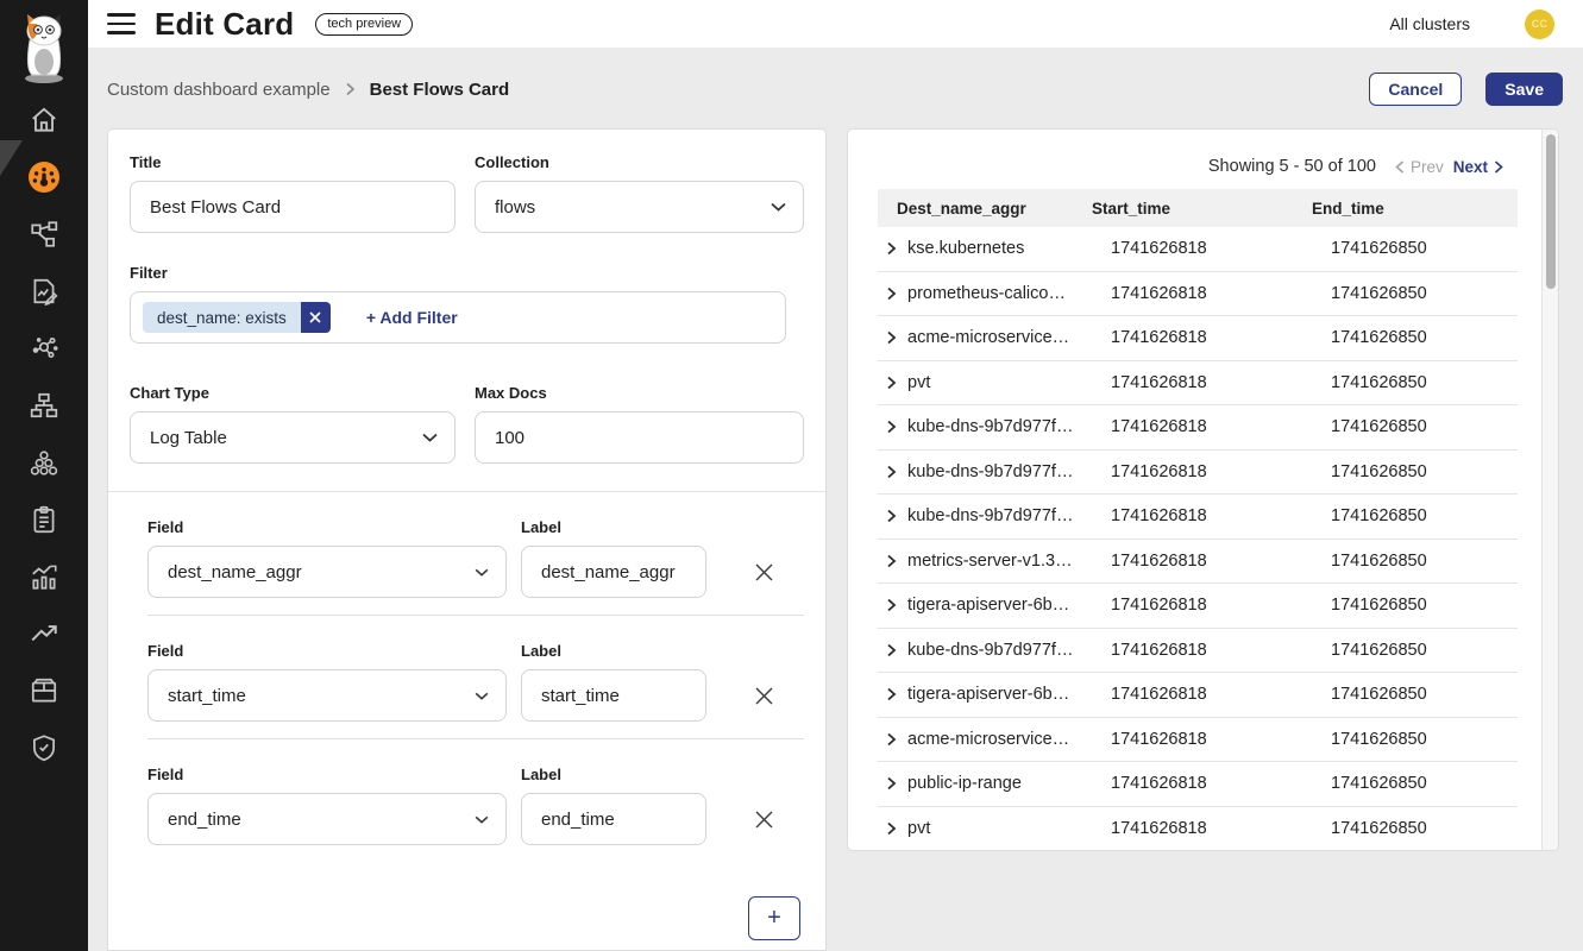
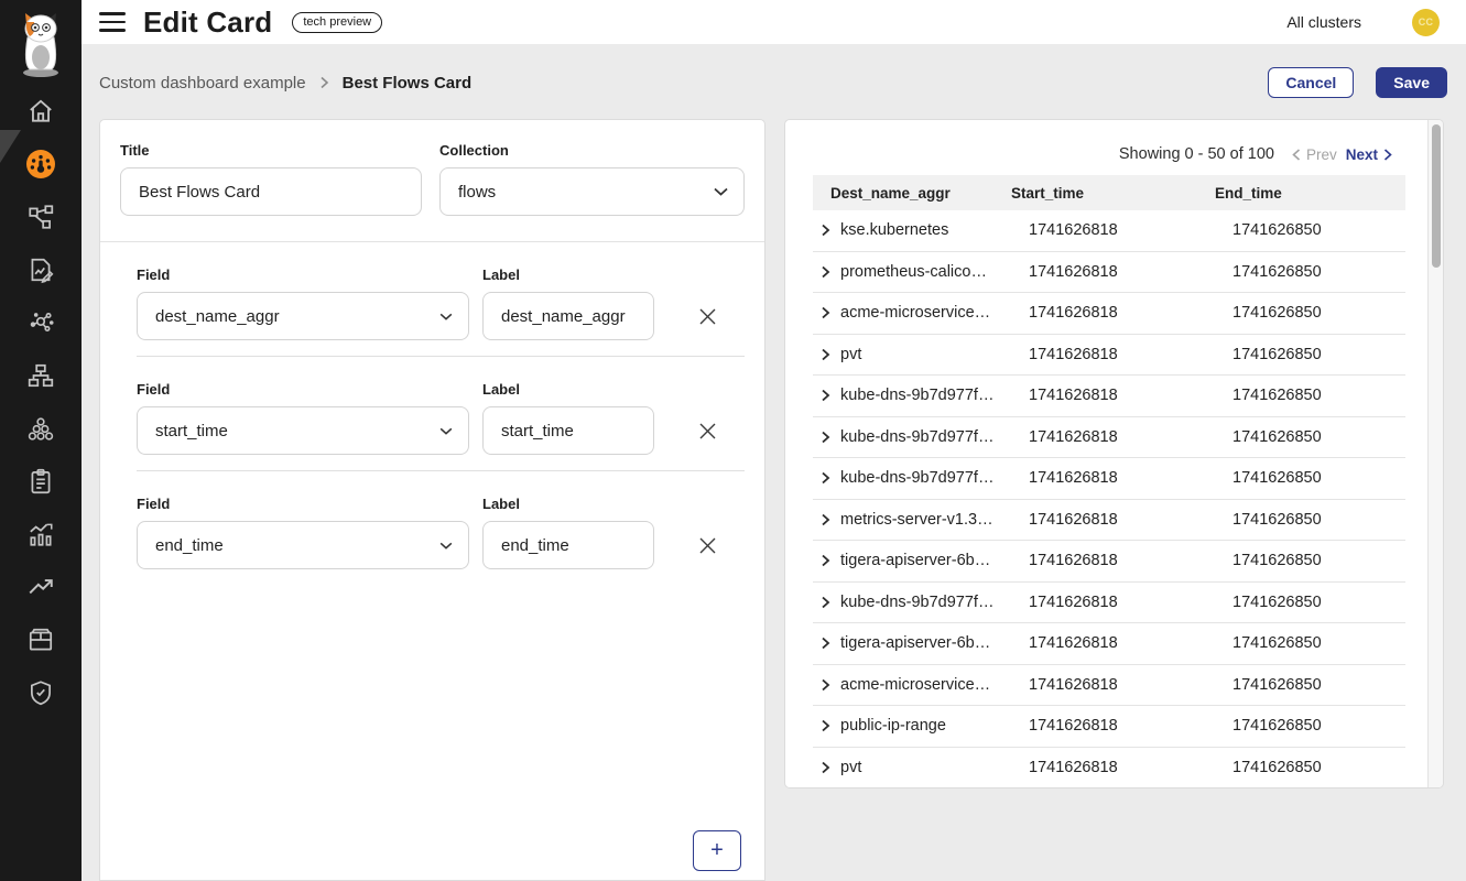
  Edit Card
  tech preview
  All clusters
  CC
  Custom dashboard example
  Best Flows Card
  Cancel
  Save
  Title
  Best Flows Card
  Collection
  flows
- Filter
- dest_name: exists
- + Add Filter
- Chart Type
- Log Table
- Max Docs
- 100
  Field
  dest_name_aggr
  Label
  dest_name_aggr
  Field
  start_time
  Label
  start_time
  Field
  end_time
  Label
  end_time
  +
- Showing 5 - 50 of 100
+ Showing 0 - 50 of 100
  Prev
  Next
  Dest_name_aggr
  Start_time
  End_time
  kse.kubernetes
  1741626818
  1741626850
  prometheus-calico…
  1741626818
  1741626850
  acme-microservice…
  1741626818
  1741626850
  pvt
  1741626818
  1741626850
  kube-dns-9b7d977f…
  1741626818
  1741626850
  kube-dns-9b7d977f…
  1741626818
  1741626850
  kube-dns-9b7d977f…
  1741626818
  1741626850
  metrics-server-v1.3…
  1741626818
  1741626850
  tigera-apiserver-6b…
  1741626818
  1741626850
  kube-dns-9b7d977f…
  1741626818
  1741626850
  tigera-apiserver-6b…
  1741626818
  1741626850
  acme-microservice…
  1741626818
  1741626850
  public-ip-range
  1741626818
  1741626850
  pvt
  1741626818
  1741626850
